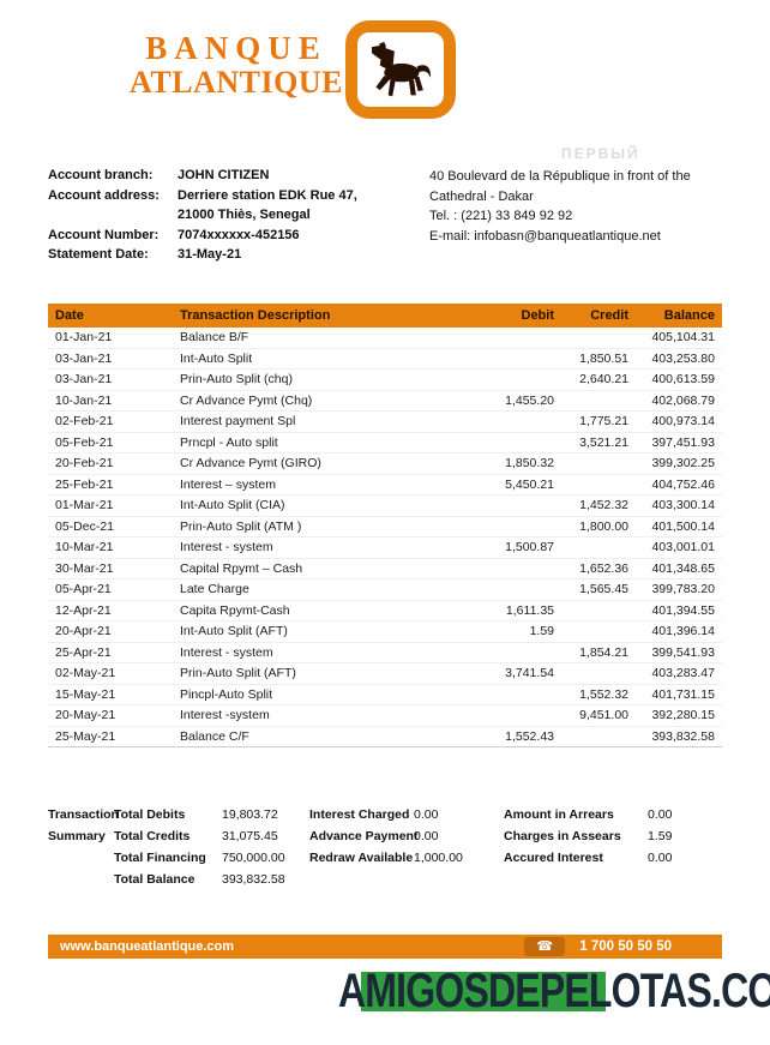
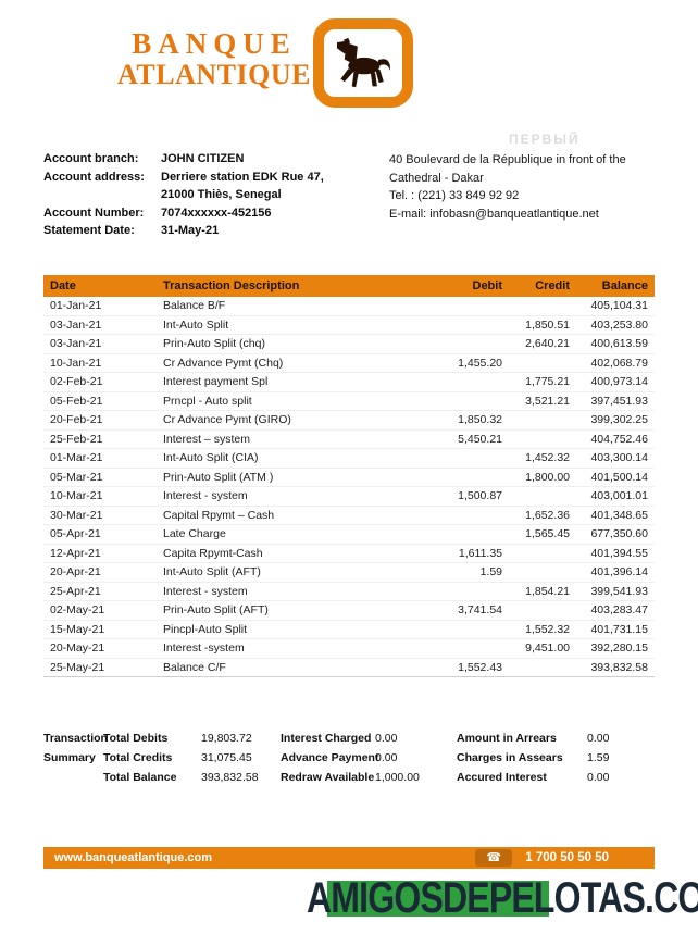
  BANQUE
  ATLANTIQUE
  ПЕРВЫЙ
  Account branch:
  JOHN CITIZEN
  Account address:
  Derriere station EDK Rue 47,
  21000 Thiès, Senegal
  Account Number:
  7074xxxxxx-452156
  Statement Date:
  31-May-21
  40 Boulevard de la République in front of the
  Cathedral - Dakar
  Tel. : (221) 33 849 92 92
  E-mail: infobasn@banqueatlantique.net
  Date	Transaction Description	Debit	Credit	Balance
  01-Jan-21	Balance B/F			405,104.31
  03-Jan-21	Int-Auto Split		1,850.51	403,253.80
  03-Jan-21	Prin-Auto Split (chq)		2,640.21	400,613.59
  10-Jan-21	Cr Advance Pymt (Chq)	1,455.20		402,068.79
  02-Feb-21	Interest payment Spl		1,775.21	400,973.14
  05-Feb-21	Prncpl - Auto split		3,521.21	397,451.93
  20-Feb-21	Cr Advance Pymt (GIRO)	1,850.32		399,302.25
  25-Feb-21	Interest – system	5,450.21		404,752.46
  01-Mar-21	Int-Auto Split (CIA)		1,452.32	403,300.14
- 05-Dec-21	Prin-Auto Split (ATM )		1,800.00	401,500.14
+ 05-Mar-21	Prin-Auto Split (ATM )		1,800.00	401,500.14
  10-Mar-21	Interest - system	1,500.87		403,001.01
  30-Mar-21	Capital Rpymt – Cash		1,652.36	401,348.65
- 05-Apr-21	Late Charge		1,565.45	399,783.20
+ 05-Apr-21	Late Charge		1,565.45	677,350.60
  12-Apr-21	Capita Rpymt-Cash	1,611.35		401,394.55
  20-Apr-21	Int-Auto Split (AFT)	1.59		401,396.14
  25-Apr-21	Interest - system		1,854.21	399,541.93
  02-May-21	Prin-Auto Split (AFT)	3,741.54		403,283.47
  15-May-21	Pincpl-Auto Split		1,552.32	401,731.15
  20-May-21	Interest -system		9,451.00	392,280.15
  25-May-21	Balance C/F	1,552.43		393,832.58
  Transaction
  Summary
  Total Debits
  19,803.72
  Total Credits
  31,075.45
- Total Financing
- 750,000.00
  Total Balance
  393,832.58
  Interest Charged
  0.00
  Advance Paymen
  0.00
  Redraw Available
  1,000.00
  Amount in Arrears
  0.00
  Charges in Assears
  1.59
  Accured Interest
  0.00
  www.banqueatlantique.com
  ☎
  1 700 50 50 50
  AMIGOSDEPELOTAS.CO
